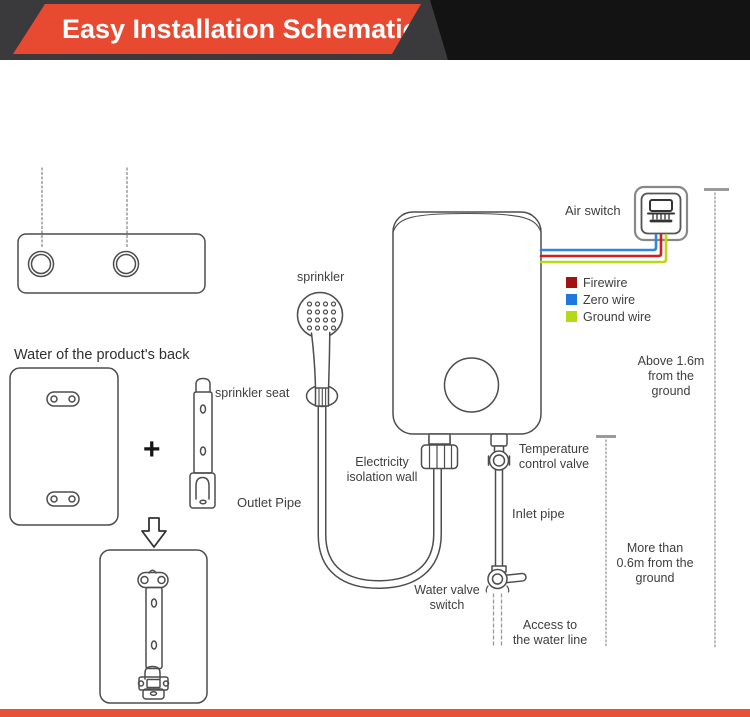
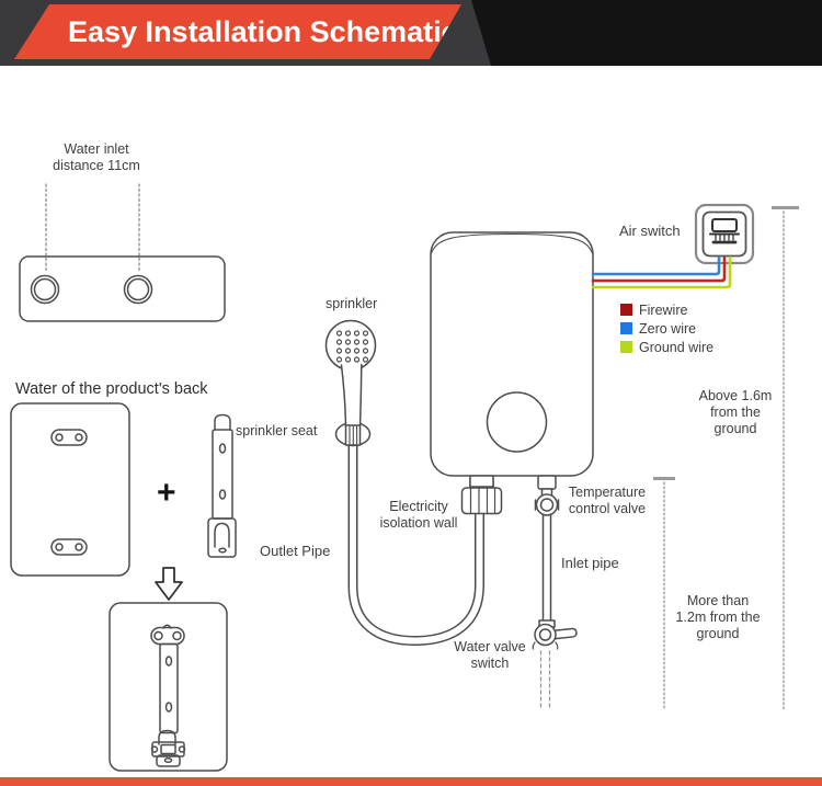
  Easy Installation Schemati
+ Water inlet
+ distance 11cm
  Water of the product's back
  +
  sprinkler
  sprinkler seat
  Outlet Pipe
  Electricity
  isolation wall
  Air switch
  Firewire
  Zero wire
  Ground wire
  Above 1.6m
  from the
  ground
  Temperature
  control valve
  Inlet pipe
  More than
- 0.6m from the
+ 1.2m from the
  ground
  Water valve
  switch
- Access to
- the water line
